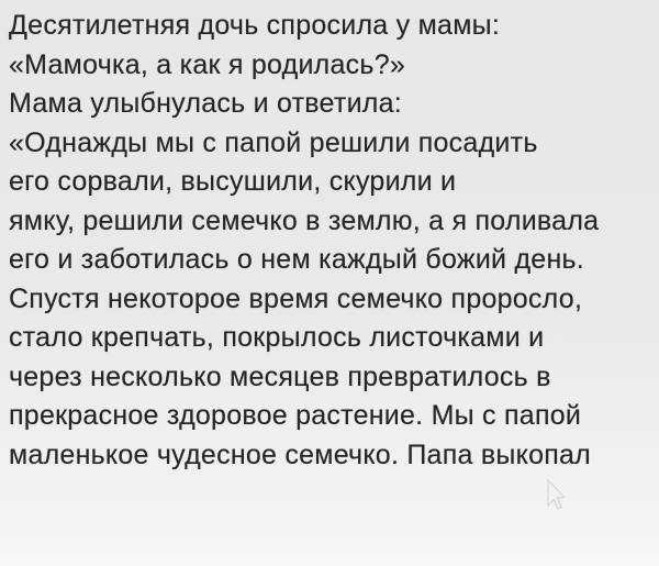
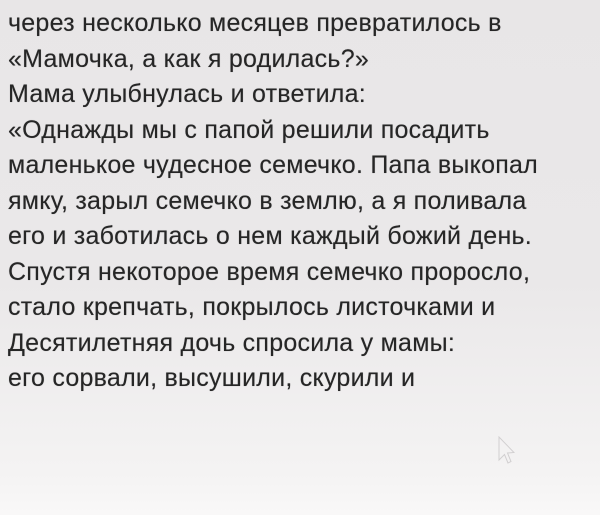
- Десятилетняя дочь спросила у мамы:
+ через несколько месяцев превратилось в
  «Мамочка, а как я родилась?»
  Мама улыбнулась и ответила:
  «Однажды мы с папой решили посадить
- его сорвали, высушили, скурили и
+ маленькое чудесное семечко. Папа выкопал
- ямку, решили семечко в землю, а я поливала
+ ямку, зарыл семечко в землю, а я поливала
  его и заботилась о нем каждый божий день.
  Спустя некоторое время семечко проросло,
  стало крепчать, покрылось листочками и
- через несколько месяцев превратилось в
+ Десятилетняя дочь спросила у мамы:
- прекрасное здоровое растение. Мы с папой
- маленькое чудесное семечко. Папа выкопал
+ его сорвали, высушили, скурили и
